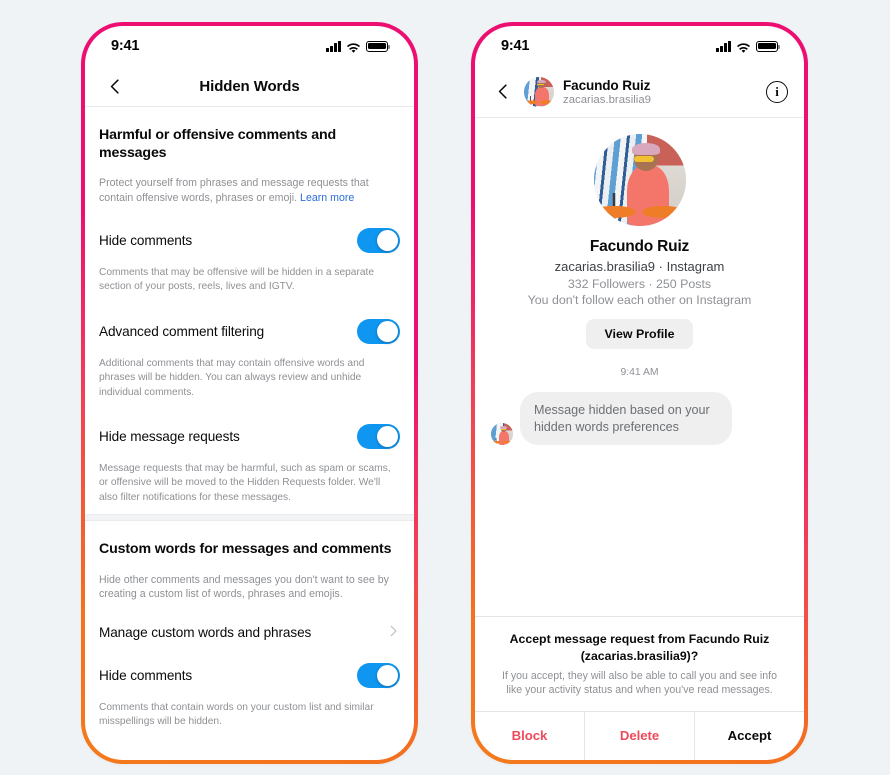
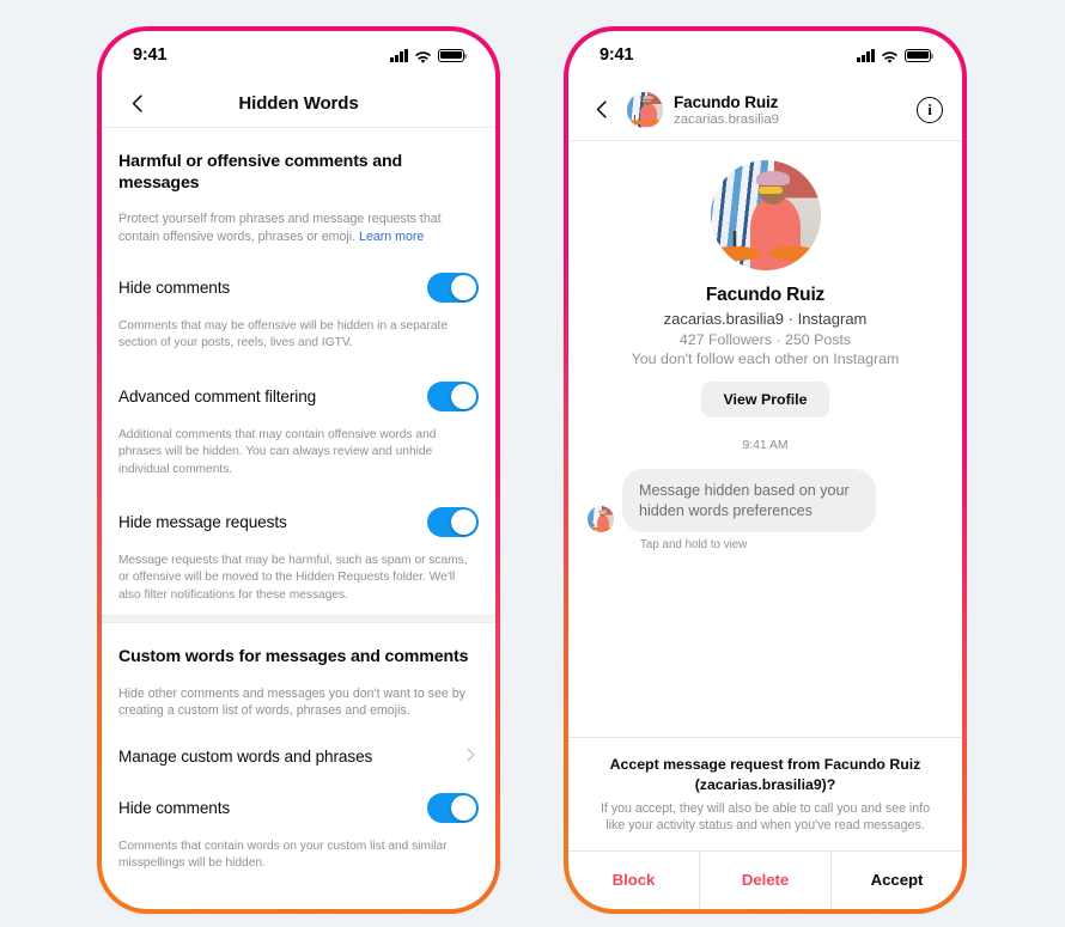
  9:41
  Hidden Words
  Harmful or offensive comments and messages
  Protect yourself from phrases and message requests that contain offensive words, phrases or emoji. Learn more
  Hide comments
  Comments that may be offensive will be hidden in a separate section of your posts, reels, lives and IGTV.
  Advanced comment filtering
  Additional comments that may contain offensive words and phrases will be hidden. You can always review and unhide individual comments.
  Hide message requests
  Message requests that may be harmful, such as spam or scams, or offensive will be moved to the Hidden Requests folder. We'll also filter notifications for these messages.
  Custom words for messages and comments
  Hide other comments and messages you don't want to see by creating a custom list of words, phrases and emojis.
  Manage custom words and phrases
  Hide comments
  Comments that contain words on your custom list and similar misspellings will be hidden.
  9:41
  Facundo Ruiz
  zacarias.brasilia9
  i
  Facundo Ruiz
  zacarias.brasilia9 · Instagram
- 332 Followers · 250 Posts
+ 427 Followers · 250 Posts
  You don't follow each other on Instagram
  View Profile
  9:41 AM
  Message hidden based on your hidden words preferences
+ Tap and hold to view
  Accept message request from Facundo Ruiz (zacarias.brasilia9)?
  If you accept, they will also be able to call you and see info like your activity status and when you've read messages.
  Block
  Delete
  Accept
